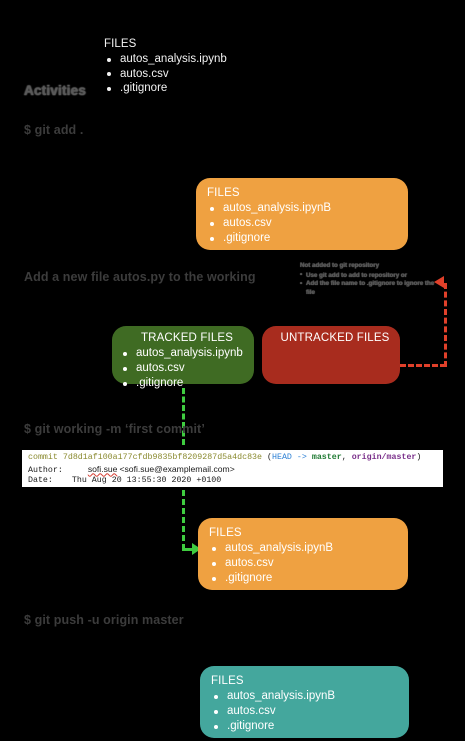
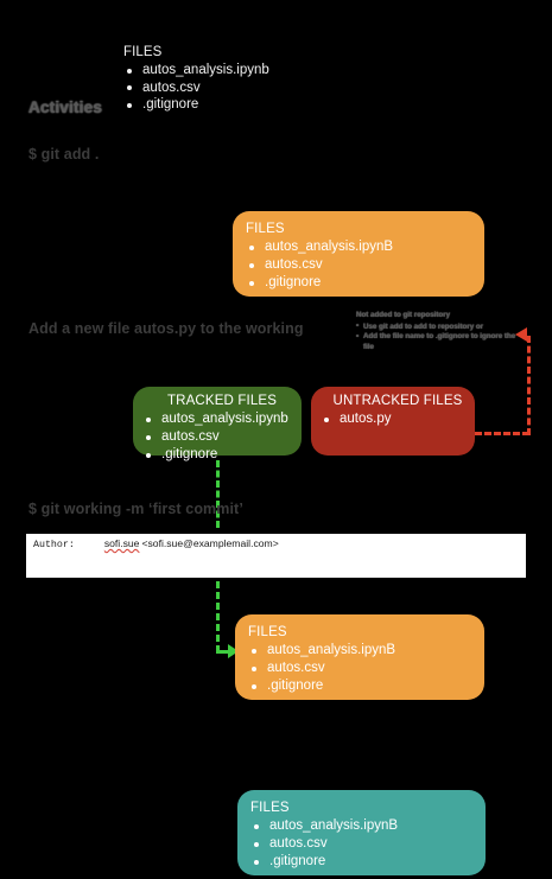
  FILES
  autos_analysis.ipynb
  autos.csv
  .gitignore
  Activities
  $ git add .
  FILES
  autos_analysis.ipynB
  autos.csv
  .gitignore
  Add a new file autos.py to the working
  TRACKED FILES
  autos_analysis.ipynb
  autos.csv
  .gitignore
  UNTRACKED FILES
+ autos.py
  $ git working -m ‘first commit’
- commit 7d8d1af100a177cfdb9835bf8209287d5a4dc83e (HEAD -> master, origin/master)
  Author: sofi.sue <sofi.sue@examplemail.com>
- Date: Thu Aug 20 13:55:30 2020 +0100
  FILES
  autos_analysis.ipynB
  autos.csv
  .gitignore
- $ git push -u origin master
  FILES
  autos_analysis.ipynB
  autos.csv
  .gitignore
